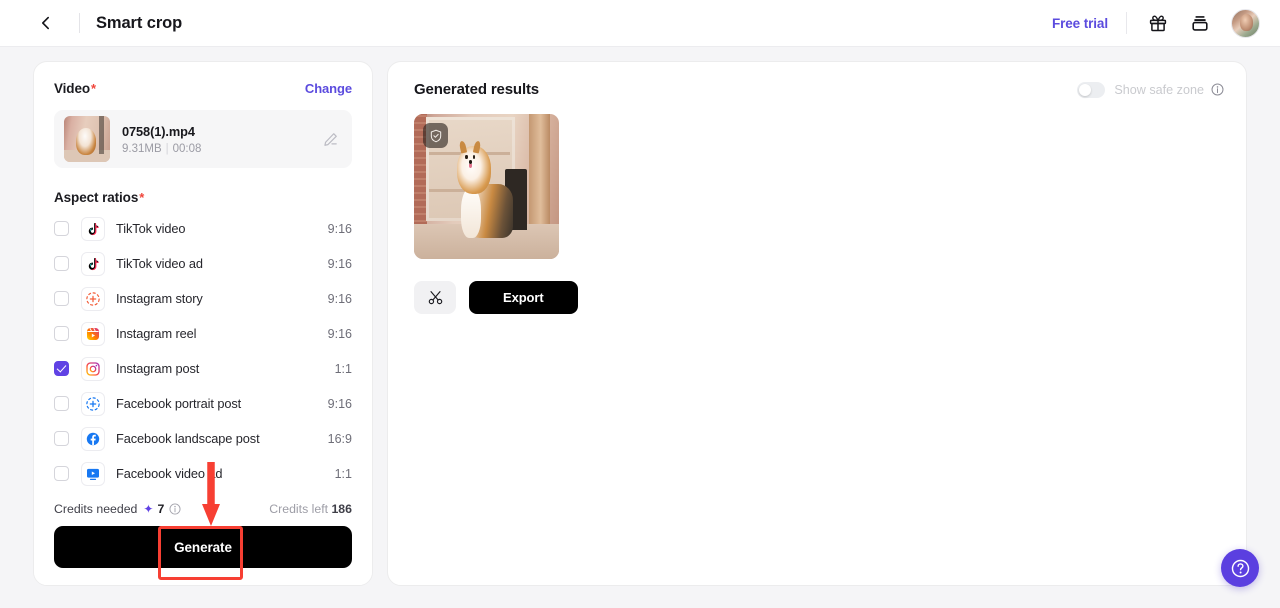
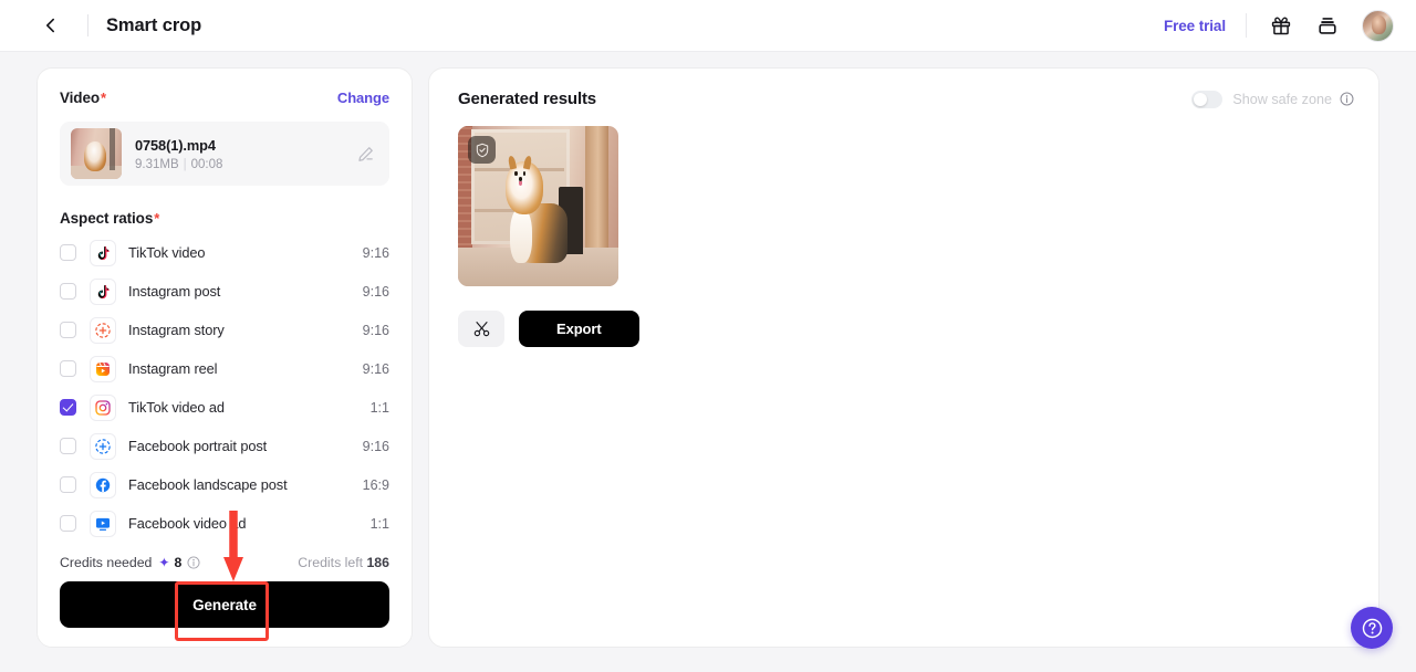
  Smart crop
  Free trial
  Video*
  Change
  0758(1).mp4
  9.31MB 00:08
  Aspect ratios*
  TikTok video
  9:16
- TikTok video ad
+ Instagram post
  9:16
  Instagram story
  9:16
  Instagram reel
  9:16
- Instagram post
+ TikTok video ad
  1:1
  Facebook portrait post
  9:16
  Facebook landscape post
  16:9
  Facebook videod
  1:1
  Credits needed
  ✦
- 7
+ 8
  Credits left 186
  Generate
  Generated results
  Show safe zone
  Export
